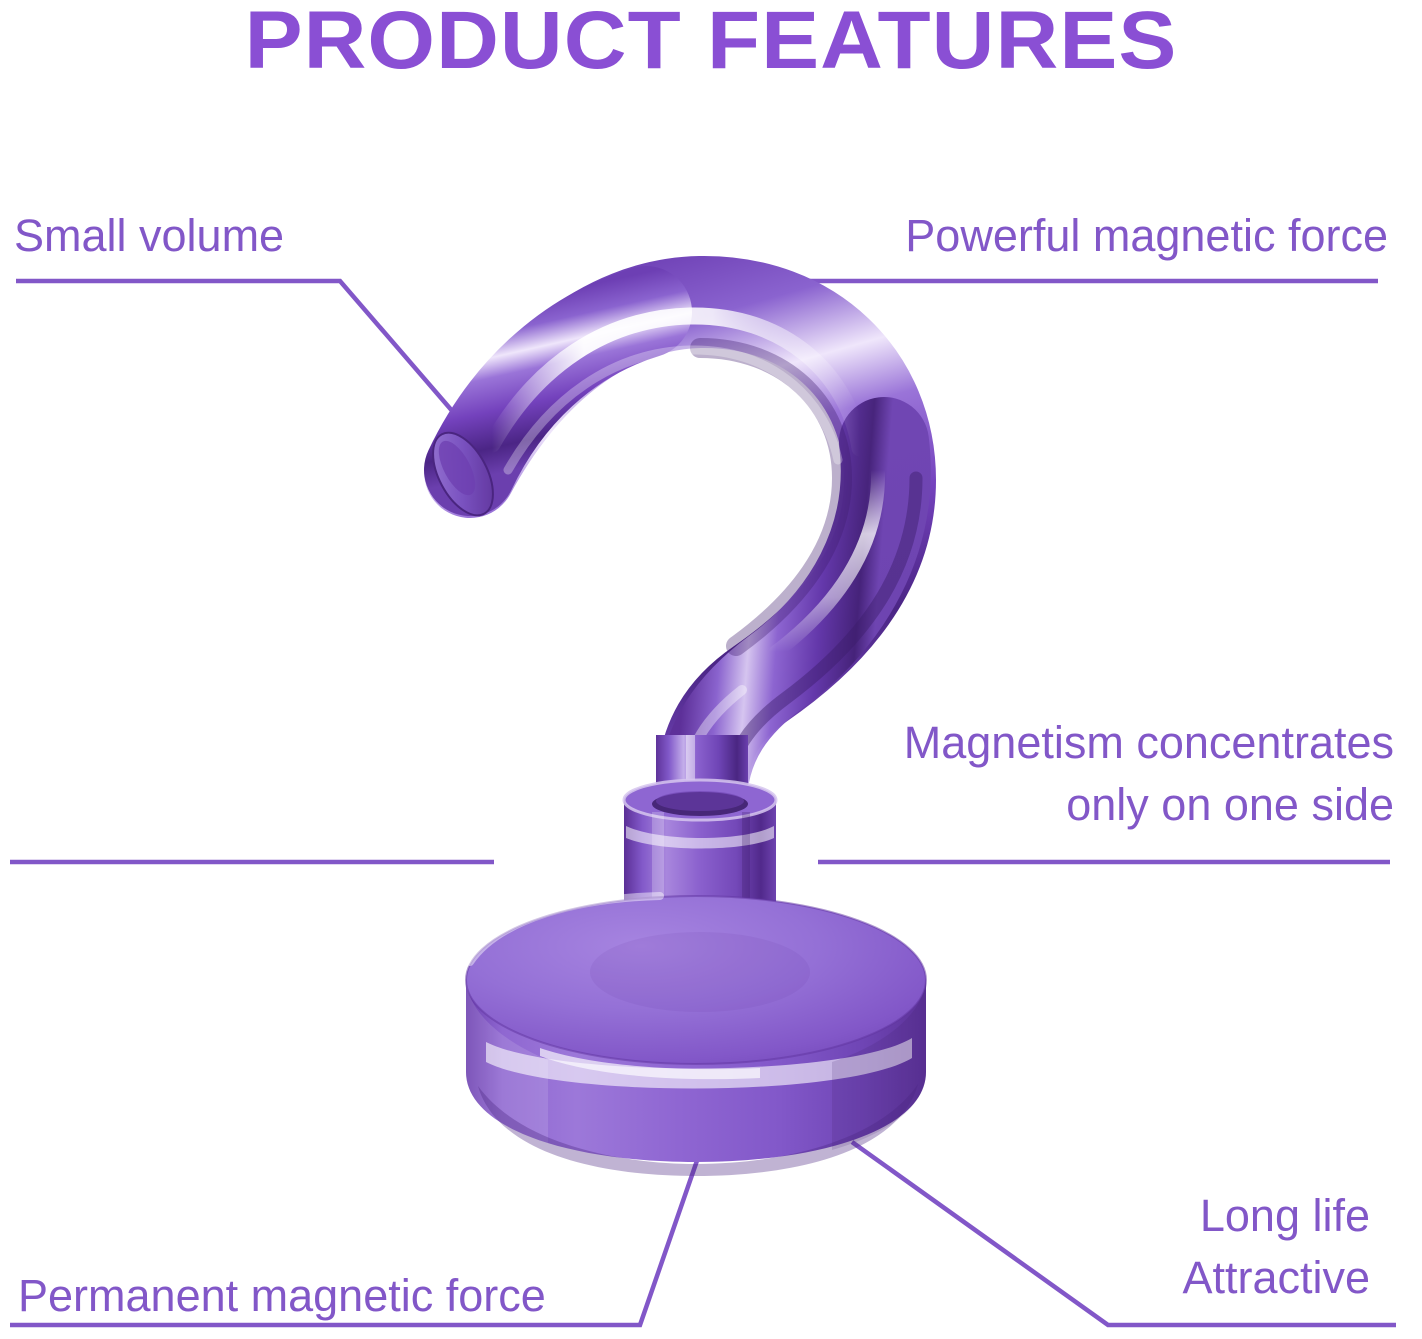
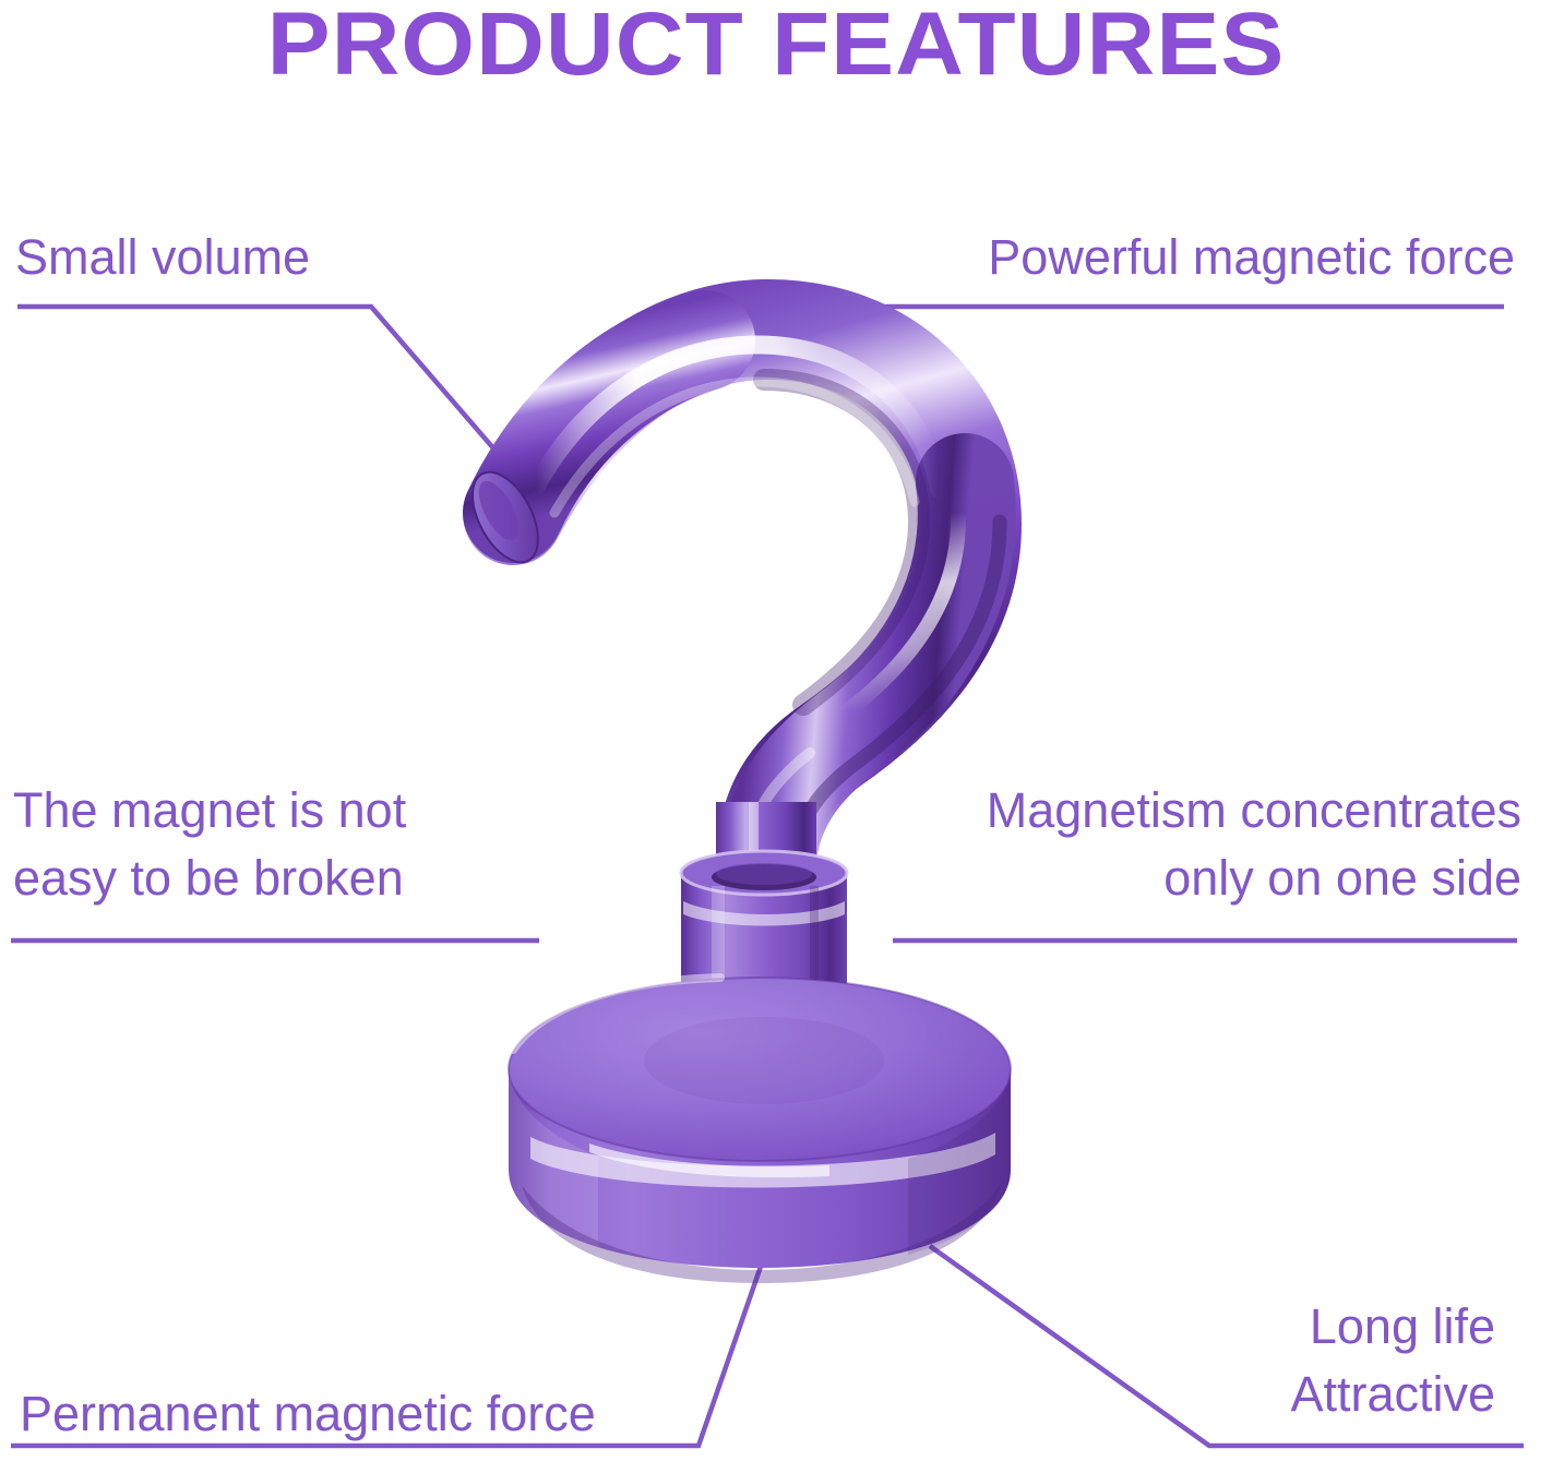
  PRODUCT FEATURES
  Small volume
  Powerful magnetic force
+ The magnet is not
+ easy to be broken
  Magnetism concentrates
  only on one side
  Permanent magnetic force
  Long life
  Attractive
